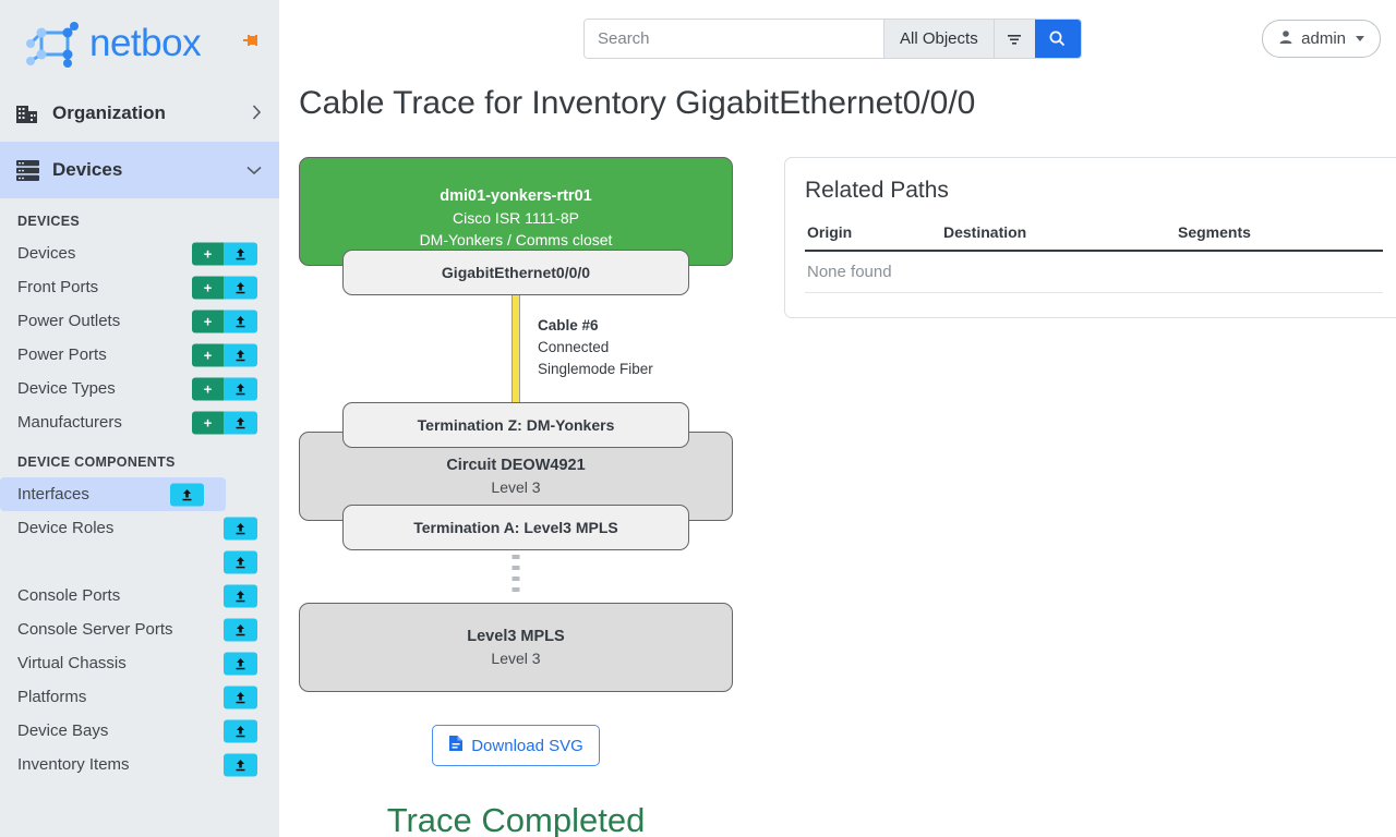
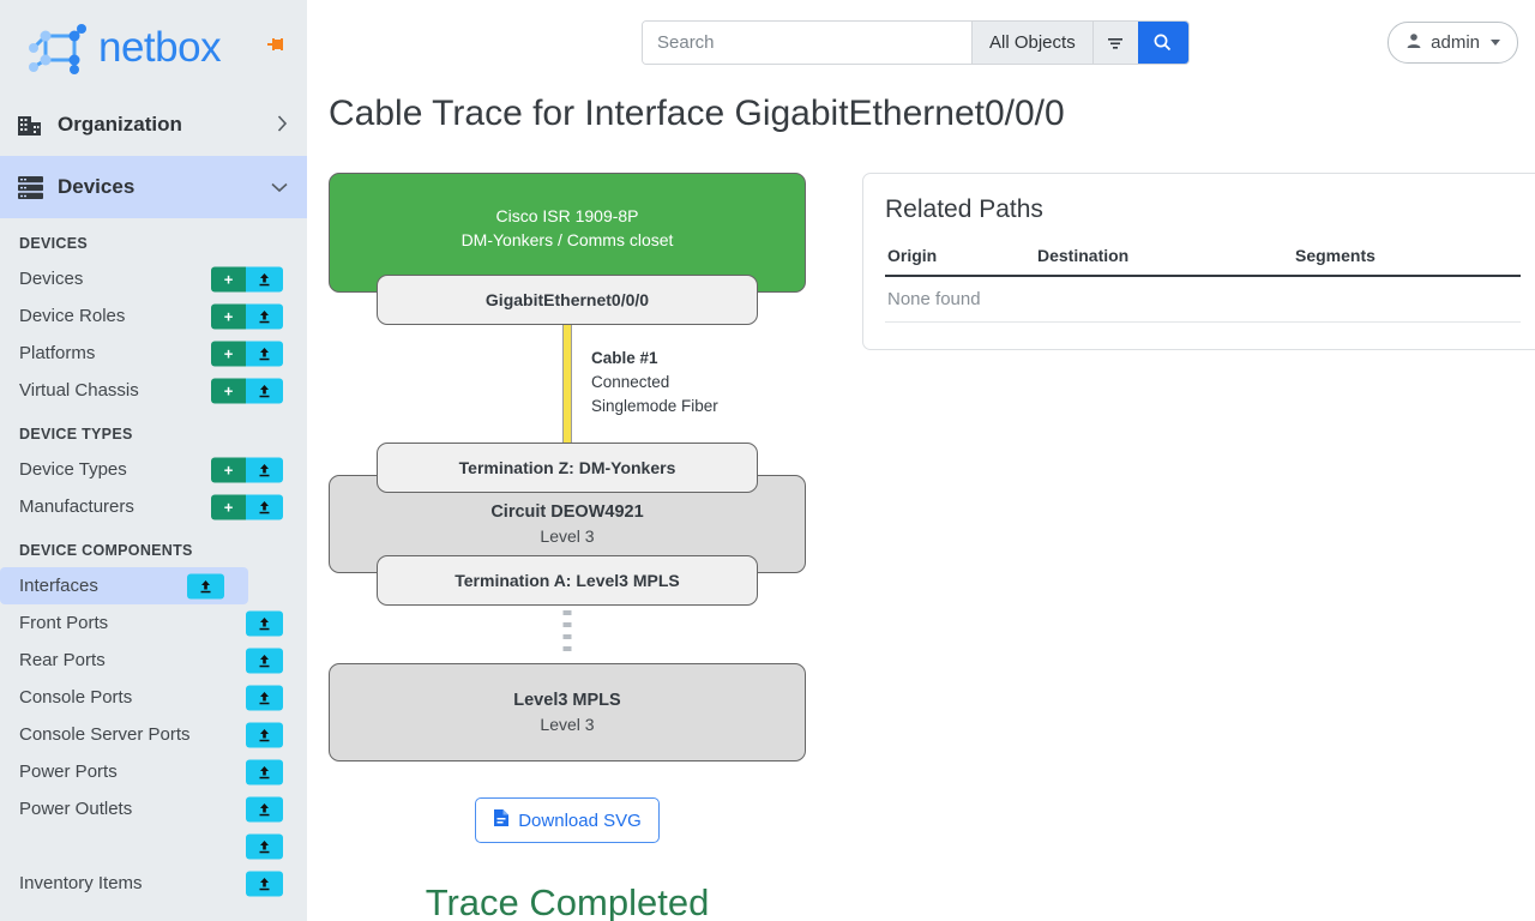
  netbox
  Organization
  Devices
  DEVICES
  Devices
  +
- Front Ports
+ Device Roles
  +
- Power Outlets
+ Platforms
  +
- Power Ports
+ Virtual Chassis
  +
+ DEVICE TYPES
  Device Types
  +
  Manufacturers
  +
  DEVICE COMPONENTS
  Interfaces
- Device Roles
+ Front Ports
+ Rear Ports
  Console Ports
  Console Server Ports
- Virtual Chassis
+ Power Ports
- Platforms
+ Power Outlets
- Device Bays
  Inventory Items
  Search
  All Objects
  admin
- Cable Trace for Inventory GigabitEthernet0/0/0
+ Cable Trace for Interface GigabitEthernet0/0/0
- dmi01-yonkers-rtr01
- Cisco ISR 1111-8P
+ Cisco ISR 1909-8P
  DM-Yonkers / Comms closet
  GigabitEthernet0/0/0
- Cable #6
+ Cable #1
  Connected
  Singlemode Fiber
  Termination Z: DM-Yonkers
  Circuit DEOW4921
  Level 3
  Termination A: Level3 MPLS
  Level3 MPLS
  Level 3
  Download SVG
  Trace Completed
  Related Paths
  Origin	Destination	Segments
  None found
